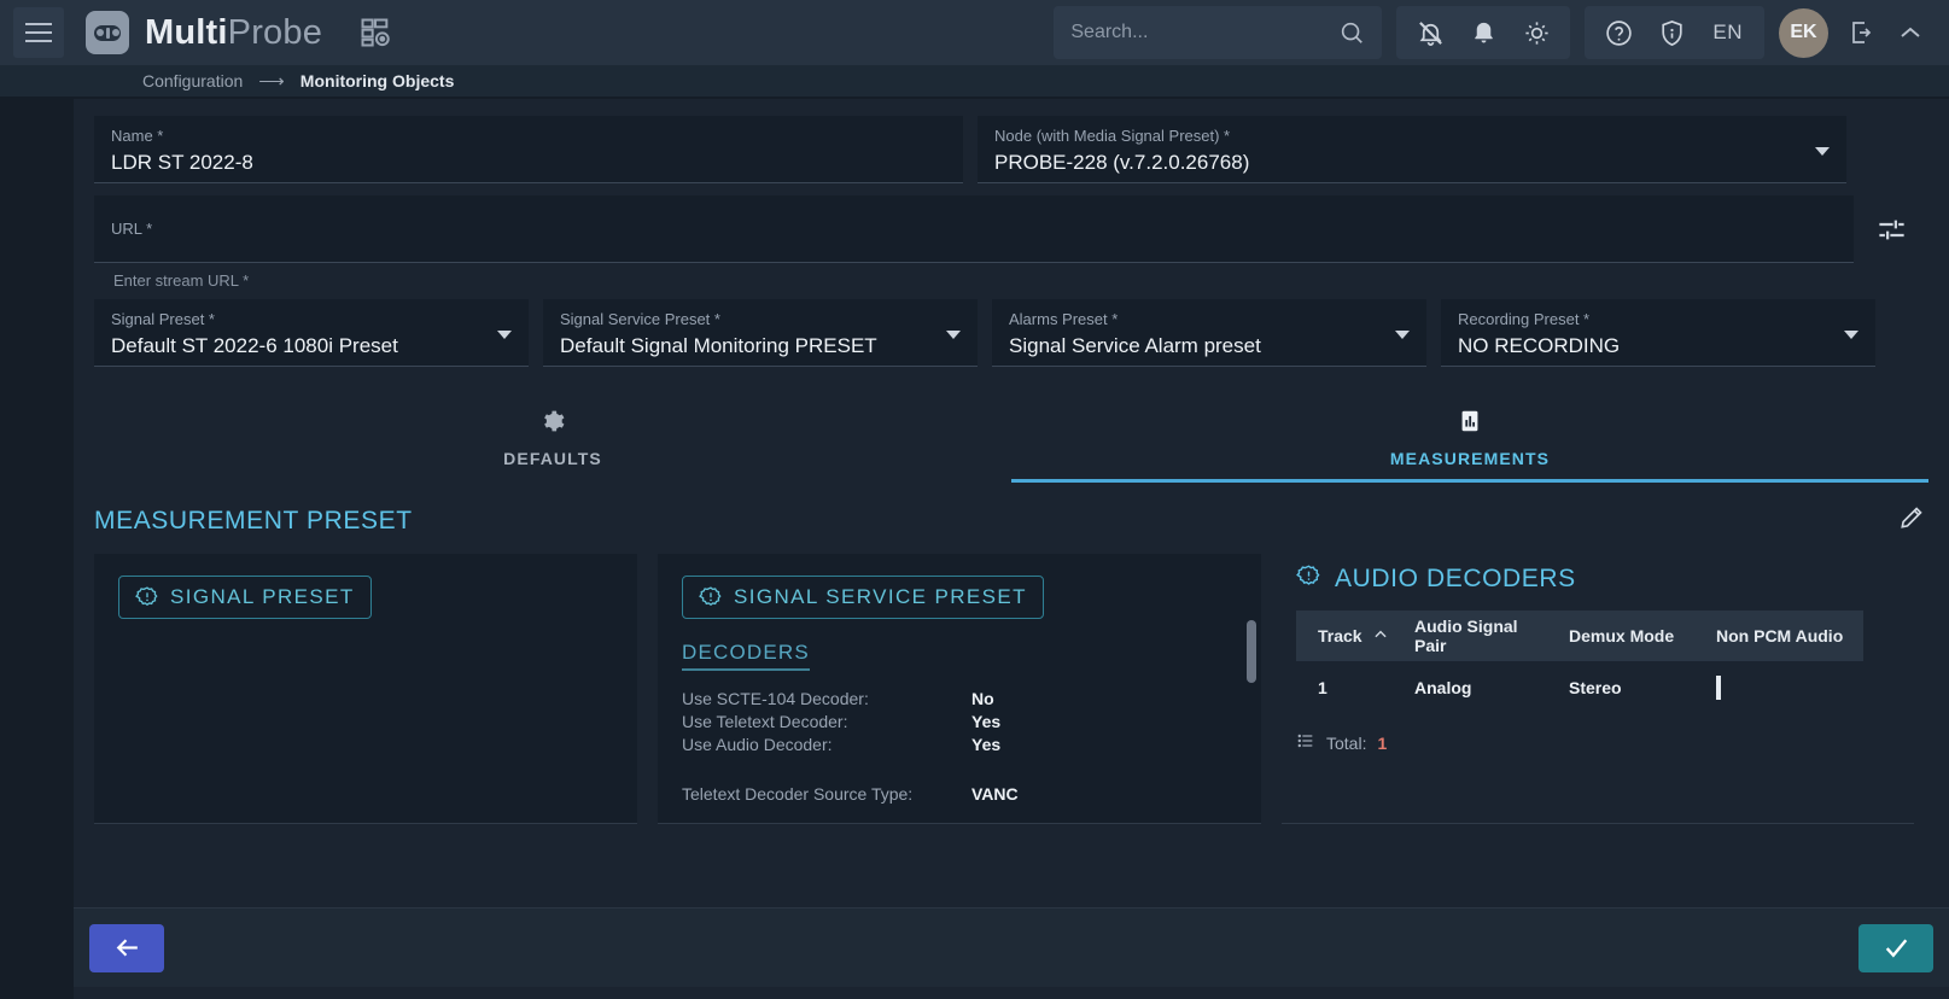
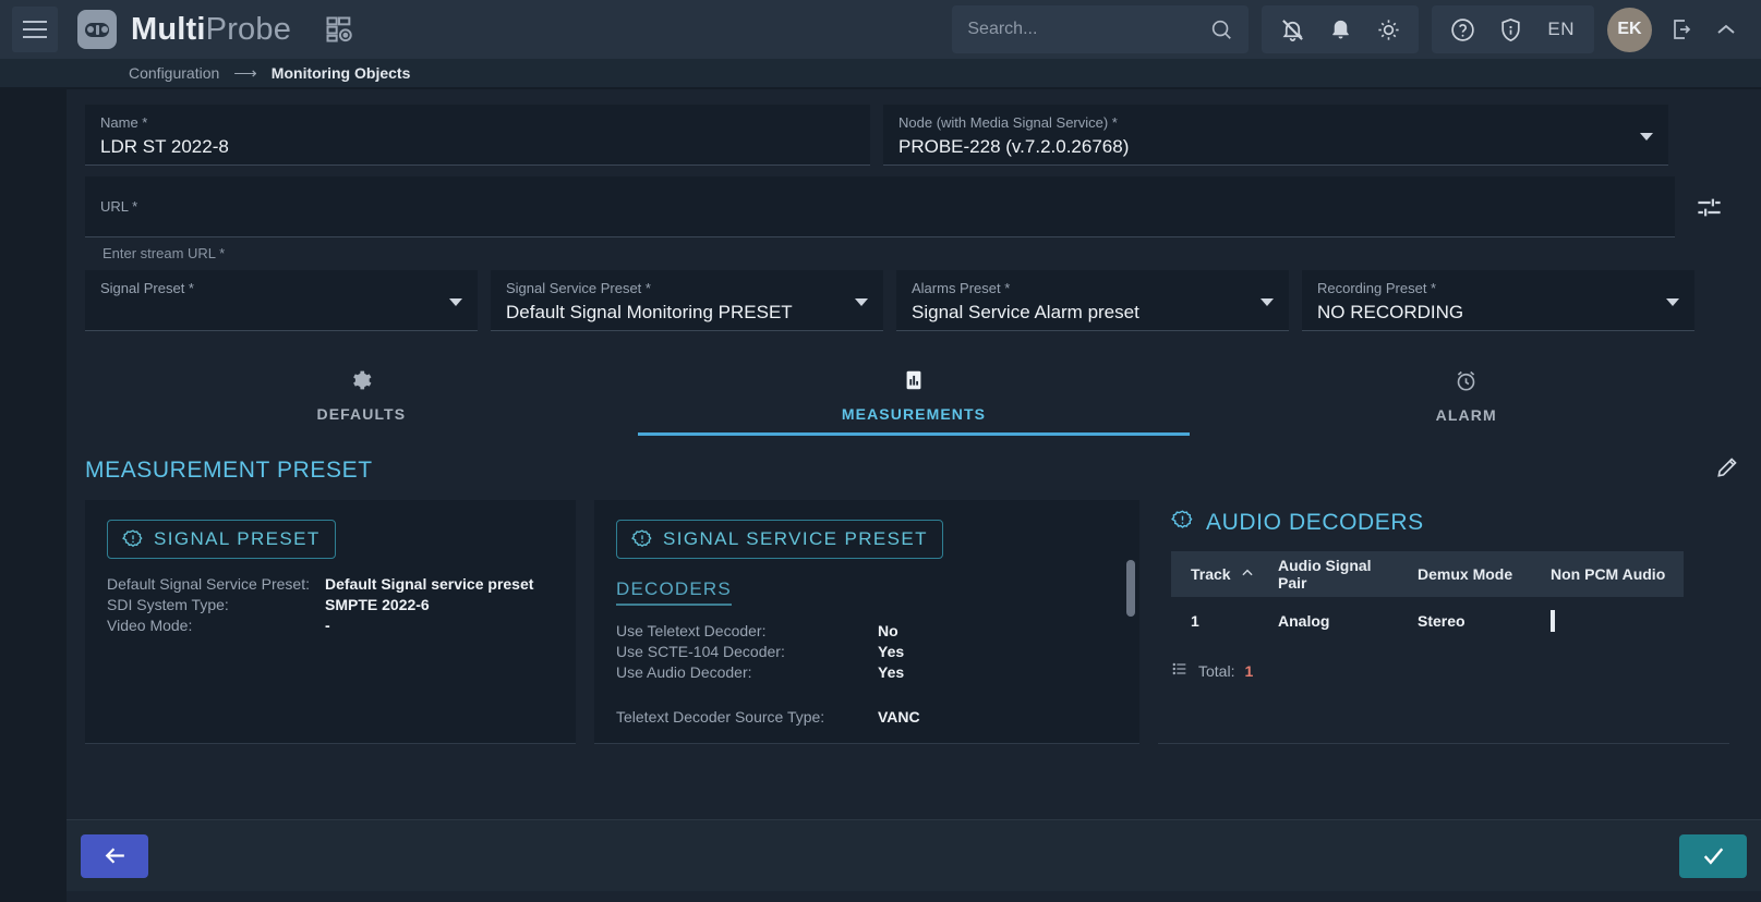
  MultiProbe
  Search...
  EN
  EK
  Configuration
  ⟶
  Monitoring Objects
  Name *
  LDR ST 2022-8
- Node (with Media Signal Preset) *
+ Node (with Media Signal Service) *
  PROBE-228 (v.7.2.0.26768)
  URL *
  Enter stream URL *
  Signal Preset *
- Default ST 2022-6 1080i Preset
  Signal Service Preset *
  Default Signal Monitoring PRESET
  Alarms Preset *
  Signal Service Alarm preset
  Recording Preset *
  NO RECORDING
  DEFAULTS
  MEASUREMENTS
+ ALARM
  MEASUREMENT PRESET
  SIGNAL PRESET
+ Default Signal Service Preset:
+ Default Signal service preset
+ SDI System Type:
+ SMPTE 2022-6
+ Video Mode:
+ -
  SIGNAL SERVICE PRESET
  DECODERS
- Use SCTE-104 Decoder:
+ Use Teletext Decoder:
  No
- Use Teletext Decoder:
+ Use SCTE-104 Decoder:
  Yes
  Use Audio Decoder:
  Yes
  Teletext Decoder Source Type:
  VANC
  AUDIO DECODERS
  Track
  Audio Signal Pair
  Demux Mode
  Non PCM Audio
  1
  Analog
  Stereo
  Total:
  1
